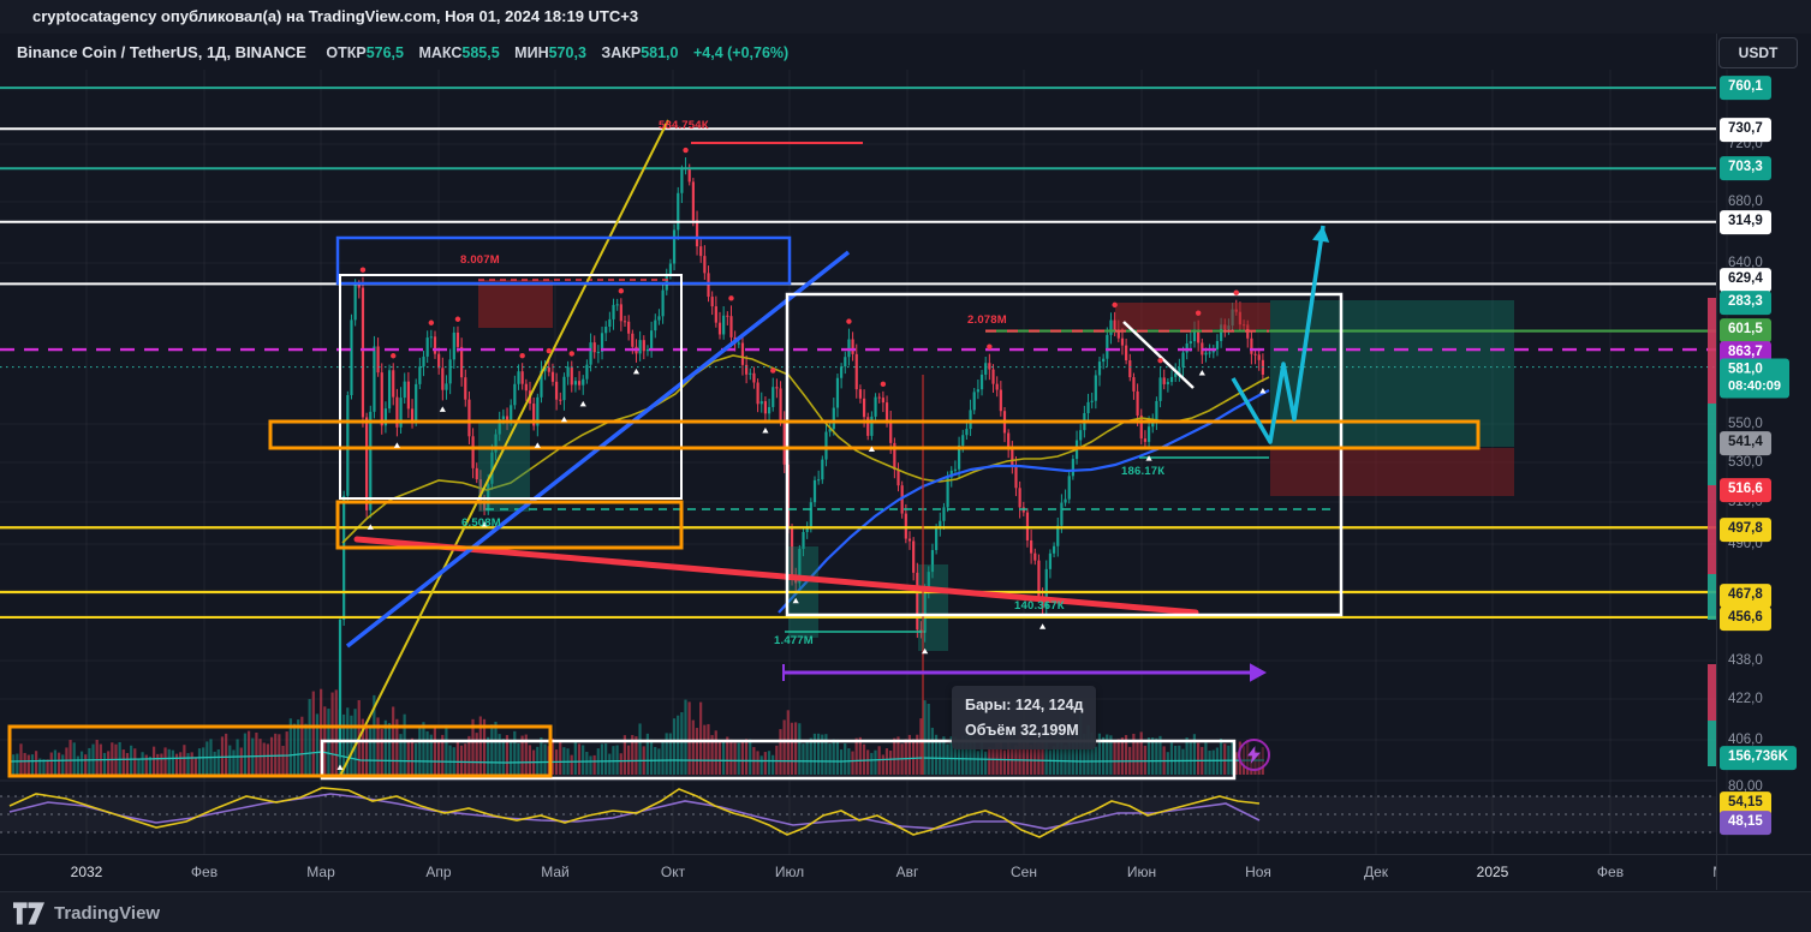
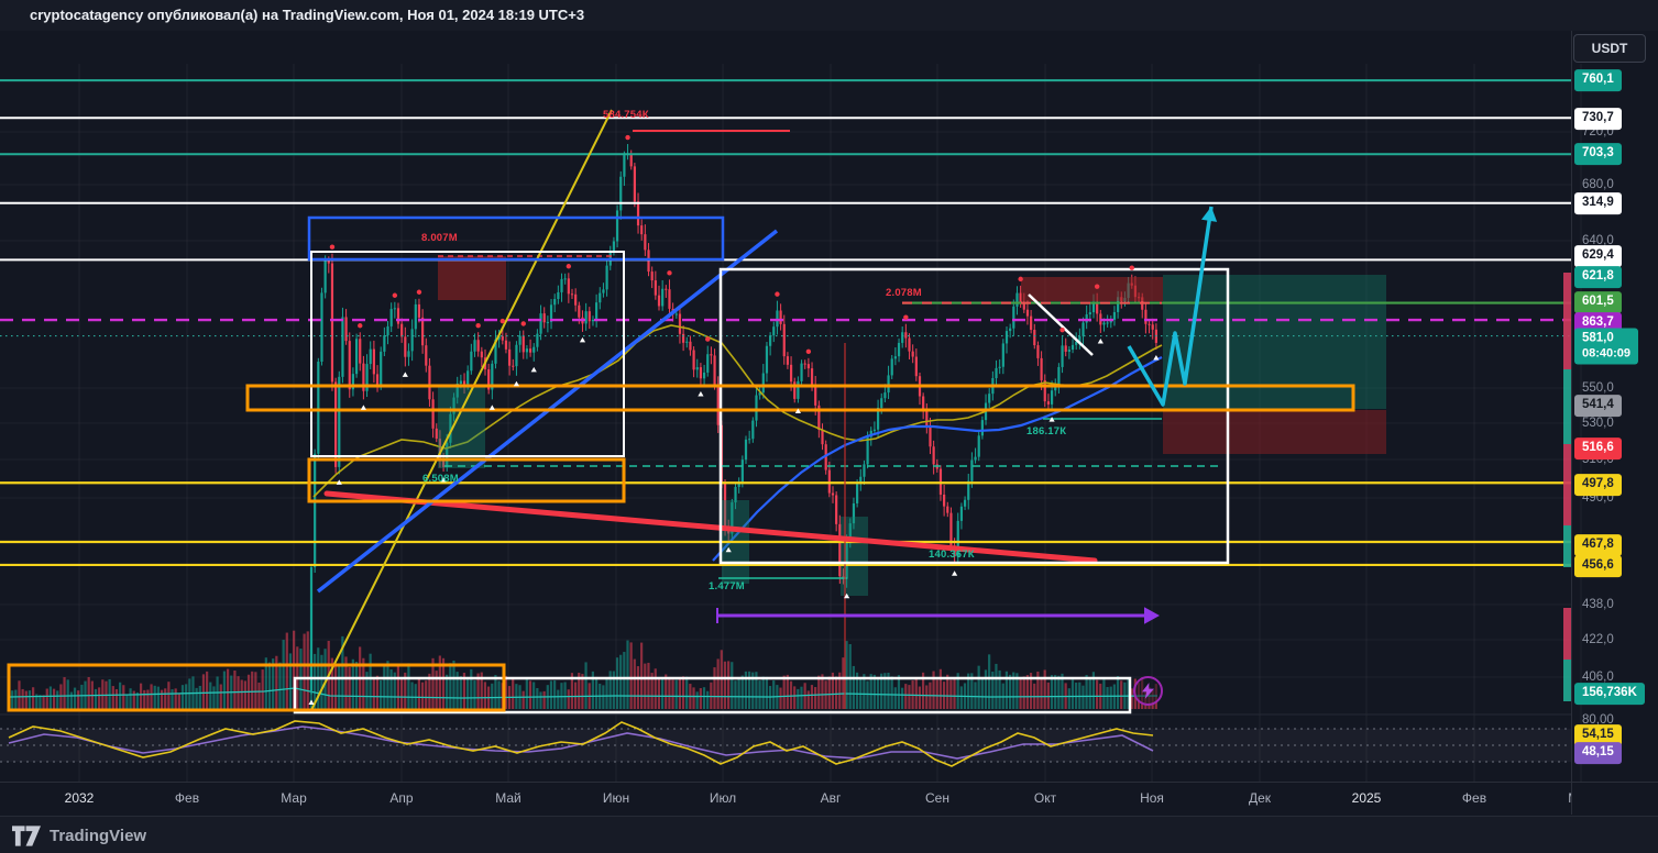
  cryptocatagency опубликовал(а) на TradingView.com, Ноя 01, 2024 18:19 UTC+3
- Binance Coin / TetherUS, 1Д, BINANCE ОТКР576,5 МАКС585,5 МИН570,3 ЗАКР581,0 +4,4 (+0,76%)
  USDT
  720,0
  680,0
  640,0
  550,0
  530,0
  510,0
  490,0
  438,0
  422,0
  406,0
  80,00
  760,1
  730,7
  703,3
  314,9
  629,4
- 283,3
+ 621,8
  601,5
  863,7
  581,0
  08:40:09
  541,4
  516,6
  497,8
  467,8
  456,6
  156,736K
  54,15
  48,15
  2032
  Фев
  Мар
  Апр
  Май
- Окт
+ Июн
  Июл
  Авг
  Сен
- Июн
+ Окт
  Ноя
  Дек
  2025
  Фев
  584.754К
  8.007М
  2.078М
  186.17К
  6.508М
  1.477М
  140.367К
- Бары: 124, 124д
- Объём 32,199М
  TradingView
